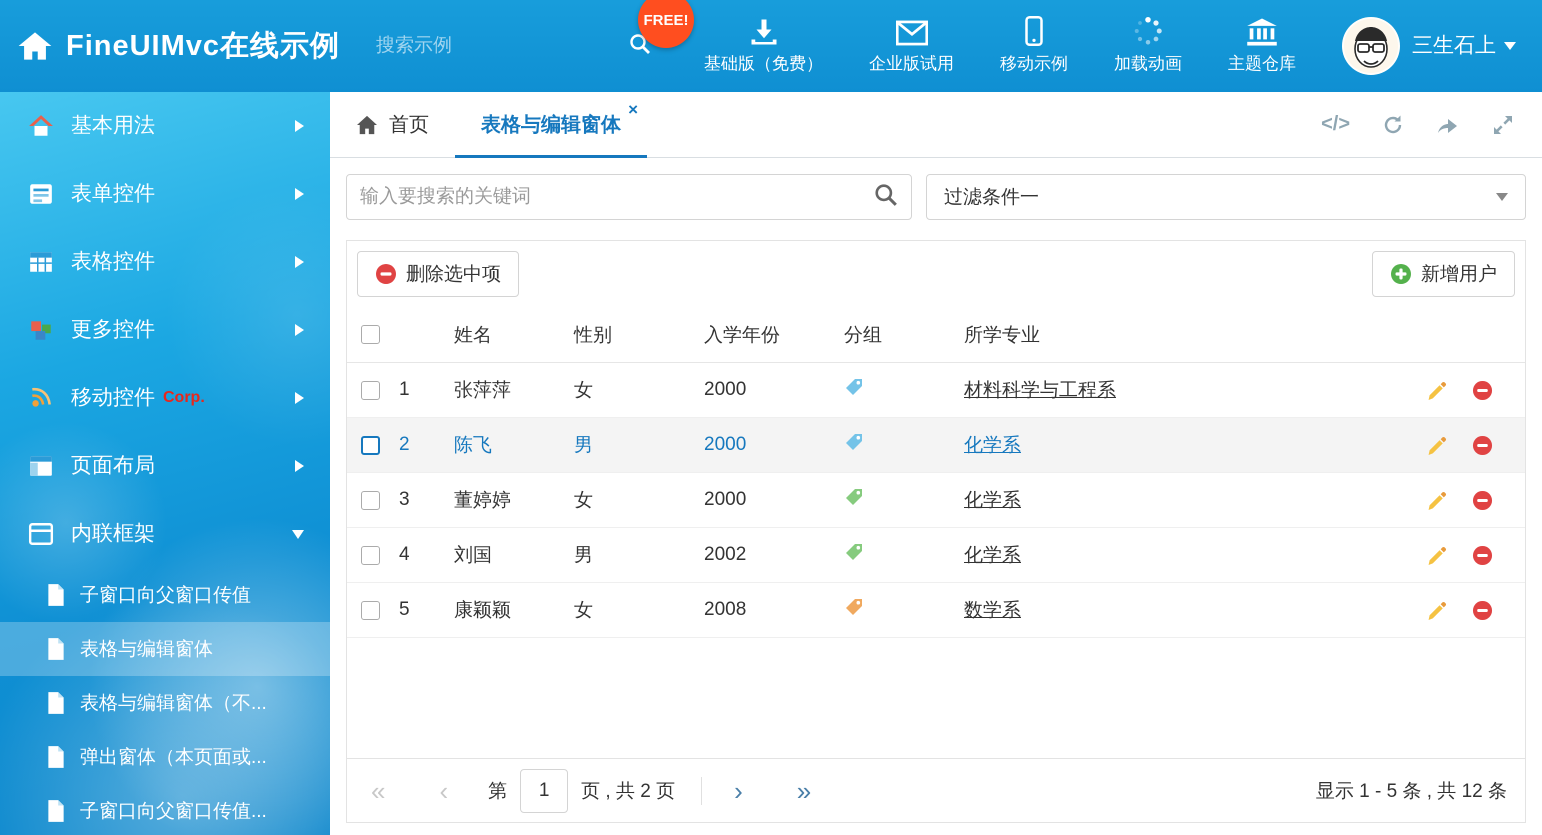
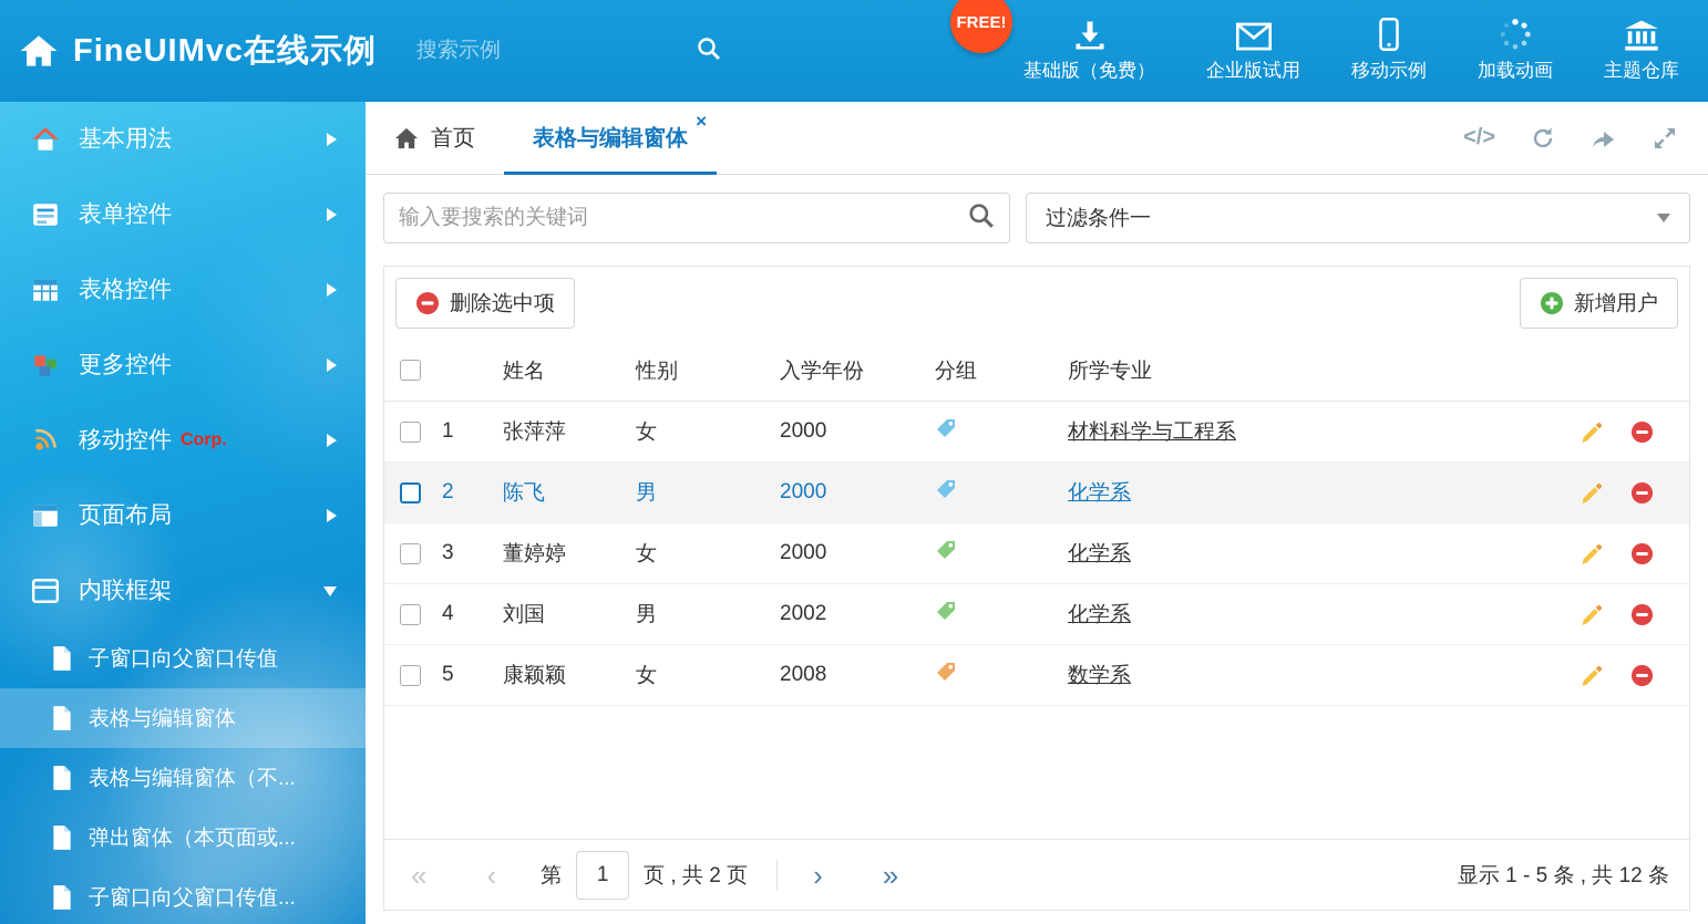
  FineUIMvc在线示例
  搜索示例
  FREE!
  基础版（免费）
  企业版试用
  移动示例
  加载动画
  主题仓库
- 三生石上
  基本用法
  表单控件
  表格控件
  更多控件
  移动控件
  Corp.
  页面布局
  内联框架
  子窗口向父窗口传值
  表格与编辑窗体
  表格与编辑窗体（不...
  弹出窗体（本页面或...
  子窗口向父窗口传值...
  首页
  表格与编辑窗体
  ×
  </>
  输入要搜索的关键词
  过滤条件一
  删除选中项
  新增用户
  姓名
  性别
  入学年份
  分组
  所学专业
  1
  张萍萍
  女
  2000
  材料科学与工程系
  2
  陈飞
  男
  2000
  化学系
  3
  董婷婷
  女
  2000
  化学系
  4
  刘国
  男
  2002
  化学系
  5
  康颖颖
  女
  2008
  数学系
  «
  ‹
  第
  1
  页 , 共 2 页
  ›
  »
  显示 1 - 5 条 , 共 12 条
